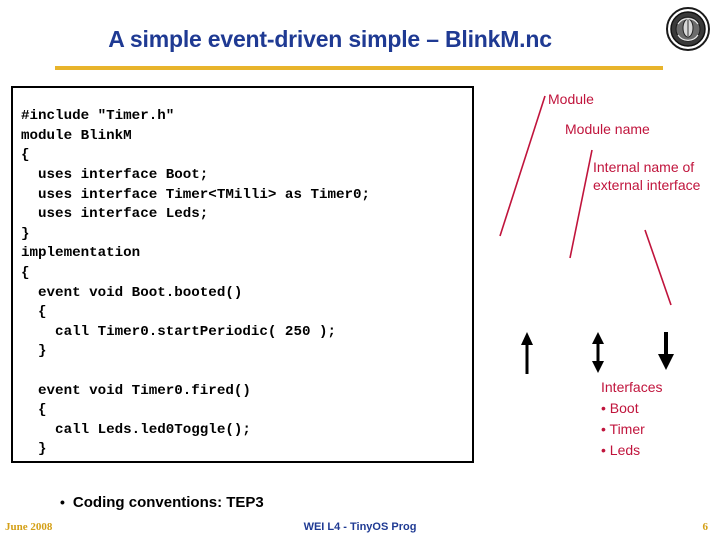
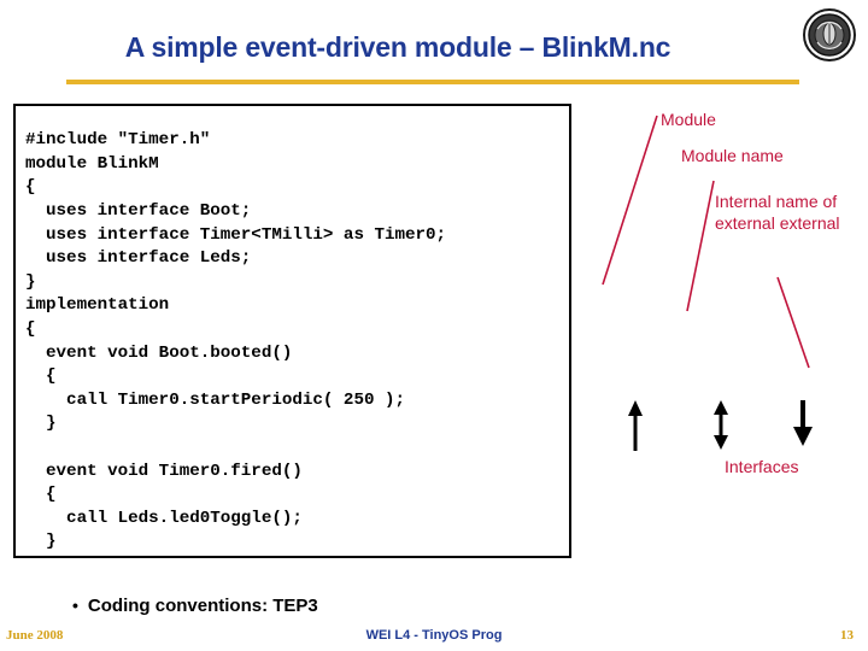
- A simple event-driven simple – BlinkM.nc
+ A simple event-driven module – BlinkM.nc
  #include "Timer.h"
  module BlinkM
  {
  uses interface Boot;
  uses interface Timer<TMilli> as Timer0;
  uses interface Leds;
  }
  implementation
  {
  event void Boot.booted()
  {
  call Timer0.startPeriodic( 250 );
  }
  event void Timer0.fired()
  {
  call Leds.led0Toggle();
  }
  Module
  Module name
- Internal name of external interface
+ Internal name of external external
  Interfaces
- • Boot
- • Timer
- • Leds
  • Coding conventions: TEP3
  June 2008
  WEI L4 - TinyOS Prog
- 6
+ 13
